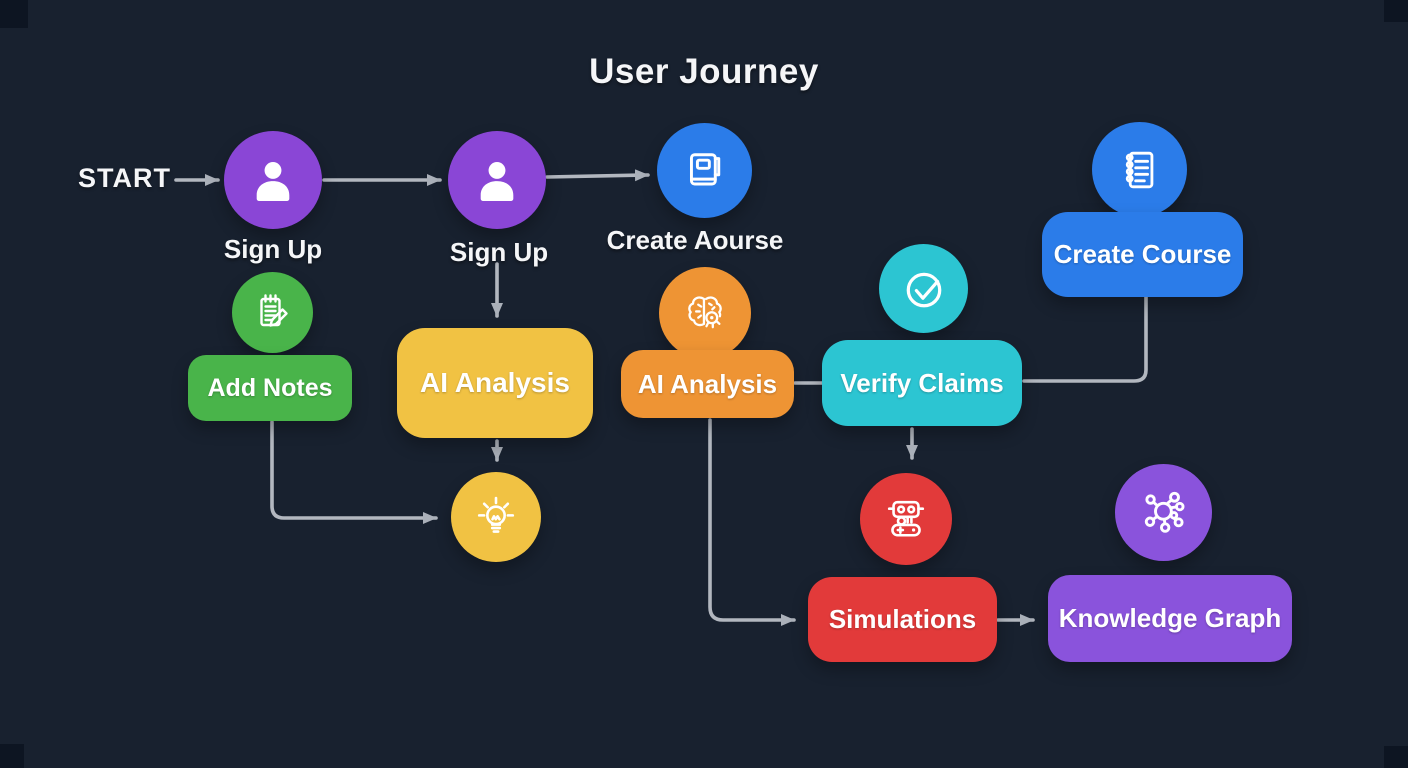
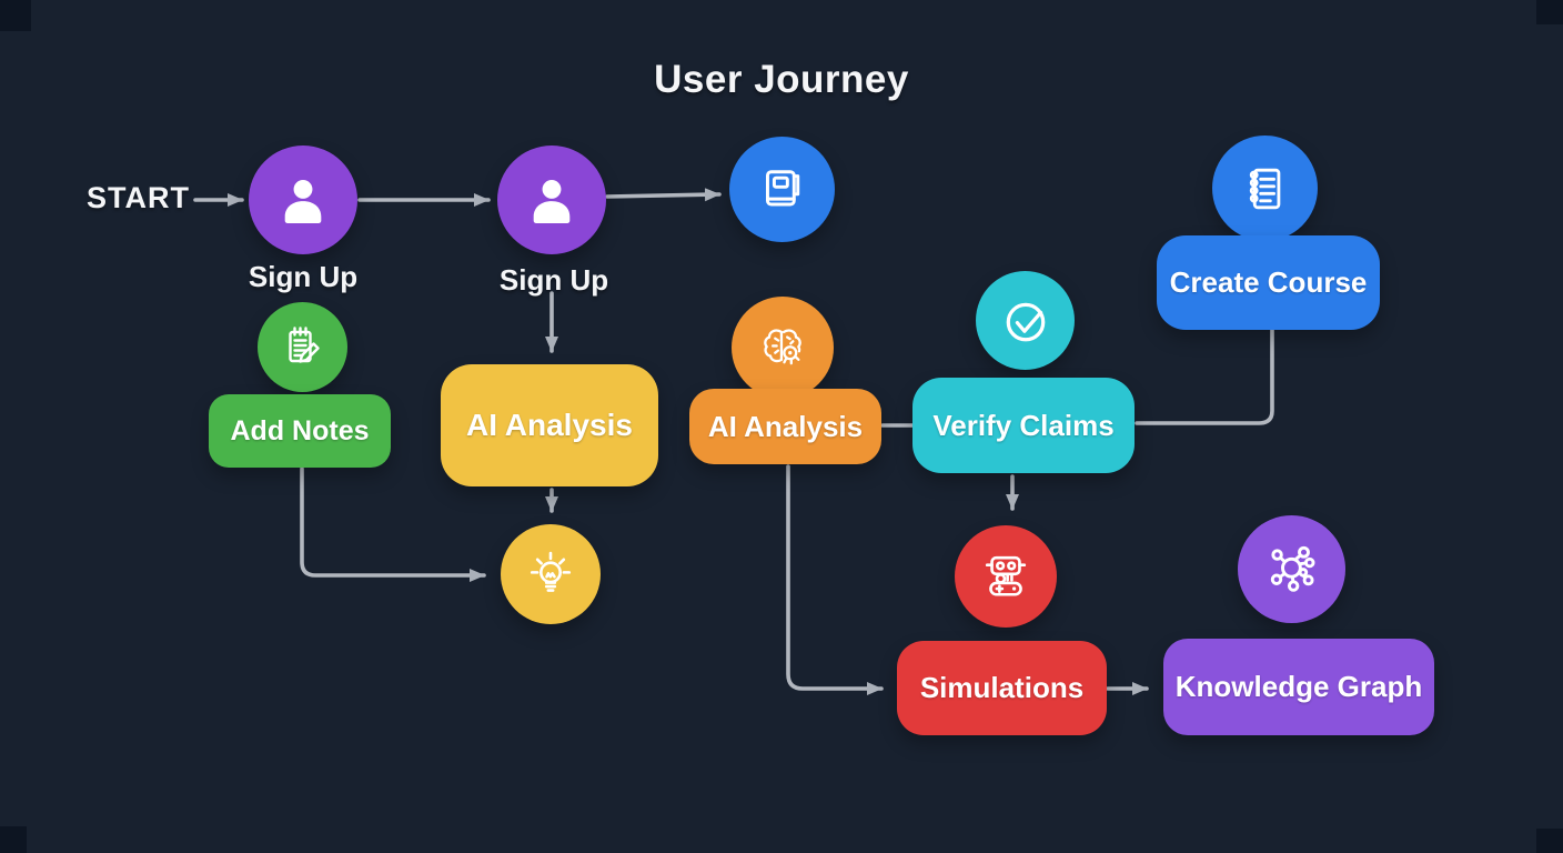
  User Journey
  START
  Sign Up
  Sign Up
- Create Aourse
  Create Course
  Add Notes
  AI Analysis
  AI Analysis
  Verify Claims
  Simulations
  Knowledge Graph
